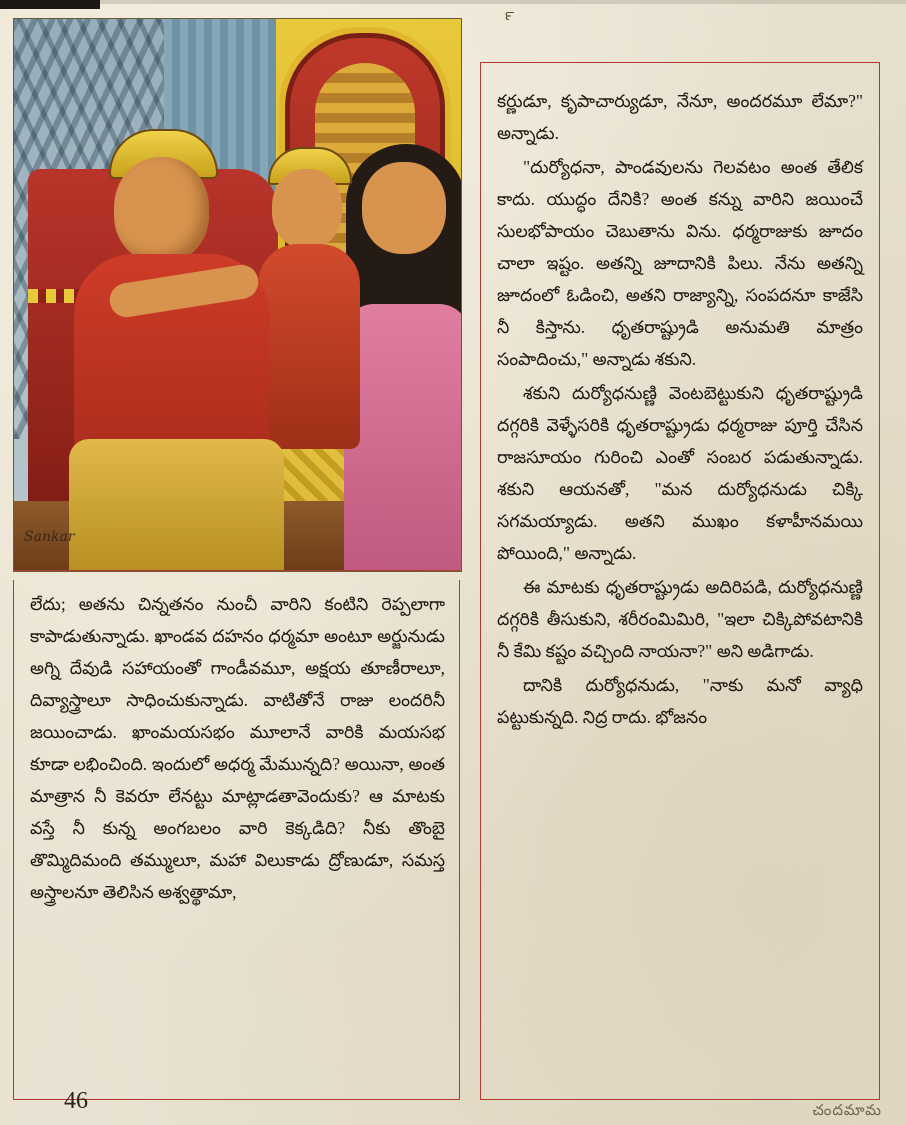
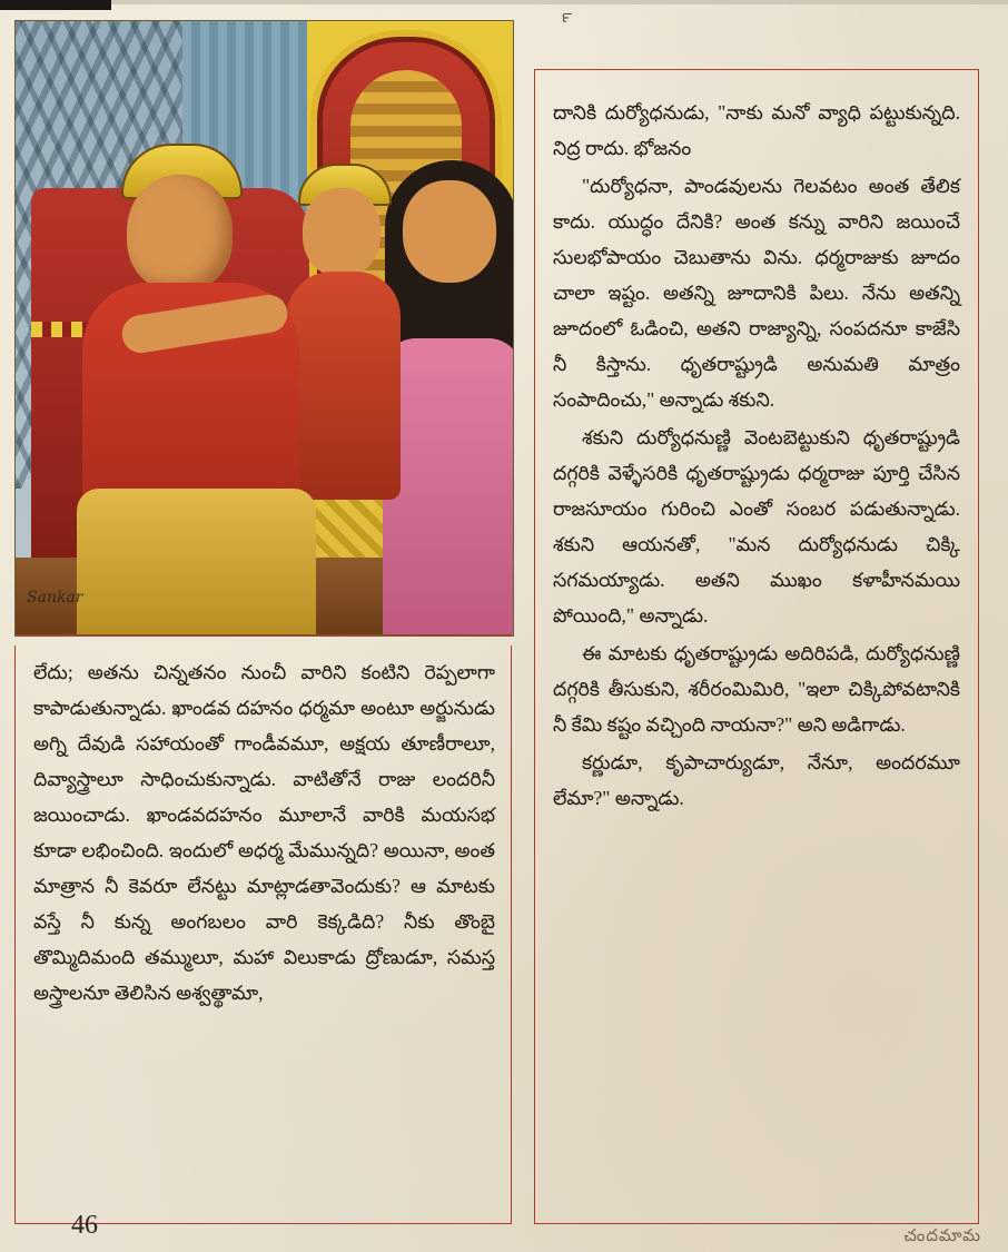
  ౯
  Sankar
- కర్ణుడూ, కృపాచార్యుడూ, నేనూ, అందరమూ లేమా?" అన్నాడు.
+ దానికి దుర్యోధనుడు, "నాకు మనో వ్యాధి పట్టుకున్నది. నిద్ర రాదు. భోజనం
  "దుర్యోధనా, పాండవులను గెలవటం అంత తేలిక కాదు. యుద్ధం దేనికి? అంత కన్ను వారిని జయించే సులభోపాయం చెబుతాను విను. ధర్మరాజుకు జూదం చాలా ఇష్టం. అతన్ని జూదానికి పిలు. నేను అతన్ని జూదంలో ఓడించి, అతని రాజ్యాన్ని, సంపదనూ కాజేసి నీ కిస్తాను. ధృతరాష్ట్రుడి అనుమతి మాత్రం సంపాదించు," అన్నాడు శకుని.
  శకుని దుర్యోధనుణ్ణి వెంటబెట్టుకుని ధృతరాష్ట్రుడి దగ్గరికి వెళ్ళేసరికి ధృతరాష్ట్రుడు ధర్మరాజు పూర్తి చేసిన రాజసూయం గురించి ఎంతో సంబర పడుతున్నాడు. శకుని ఆయనతో, "మన దుర్యోధనుడు చిక్కి సగమయ్యాడు. అతని ముఖం కళాహీనమయి పోయింది," అన్నాడు.
  ఈ మాటకు ధృతరాష్ట్రుడు అదిరిపడి, దుర్యోధనుణ్ణి దగ్గరికి తీసుకుని, శరీరంమిమిరి, "ఇలా చిక్కిపోవటానికి నీ కేమి కష్టం వచ్చింది నాయనా?" అని అడిగాడు.
- దానికి దుర్యోధనుడు, "నాకు మనో వ్యాధి పట్టుకున్నది. నిద్ర రాదు. భోజనం
+ కర్ణుడూ, కృపాచార్యుడూ, నేనూ, అందరమూ లేమా?" అన్నాడు.
- లేదు; అతను చిన్నతనం నుంచీ వారిని కంటిని రెప్పలాగా కాపాడుతున్నాడు. ఖాండవ దహనం ధర్మమా అంటూ అర్జునుడు అగ్ని దేవుడి సహాయంతో గాండీవమూ, అక్షయ తూణీరాలూ, దివ్యాస్త్రాలూ సాధించుకున్నాడు. వాటితోనే రాజు లందరినీ జయించాడు. ఖాంమయసభం మూలానే వారికి మయసభ కూడా లభించింది. ఇందులో అధర్మ మేమున్నది? అయినా, అంత మాత్రాన నీ కెవరూ లేనట్టు మాట్లాడతావెందుకు? ఆ మాటకు వస్తే నీ కున్న అంగబలం వారి కెక్కడిది? నీకు తొంబై తొమ్మిదిమంది తమ్ములూ, మహా విలుకాడు ద్రోణుడూ, సమస్త అస్త్రాలనూ తెలిసిన అశ్వత్థామా,
+ లేదు; అతను చిన్నతనం నుంచీ వారిని కంటిని రెప్పలాగా కాపాడుతున్నాడు. ఖాండవ దహనం ధర్మమా అంటూ అర్జునుడు అగ్ని దేవుడి సహాయంతో గాండీవమూ, అక్షయ తూణీరాలూ, దివ్యాస్త్రాలూ సాధించుకున్నాడు. వాటితోనే రాజు లందరినీ జయించాడు. ఖాండవదహనం మూలానే వారికి మయసభ కూడా లభించింది. ఇందులో అధర్మ మేమున్నది? అయినా, అంత మాత్రాన నీ కెవరూ లేనట్టు మాట్లాడతావెందుకు? ఆ మాటకు వస్తే నీ కున్న అంగబలం వారి కెక్కడిది? నీకు తొంబై తొమ్మిదిమంది తమ్ములూ, మహా విలుకాడు ద్రోణుడూ, సమస్త అస్త్రాలనూ తెలిసిన అశ్వత్థామా,
  46
  చందమామ
